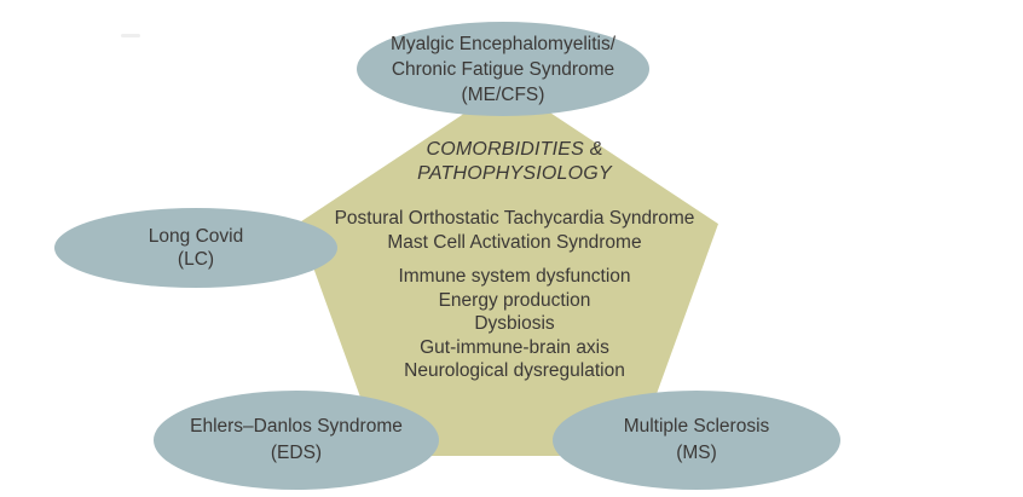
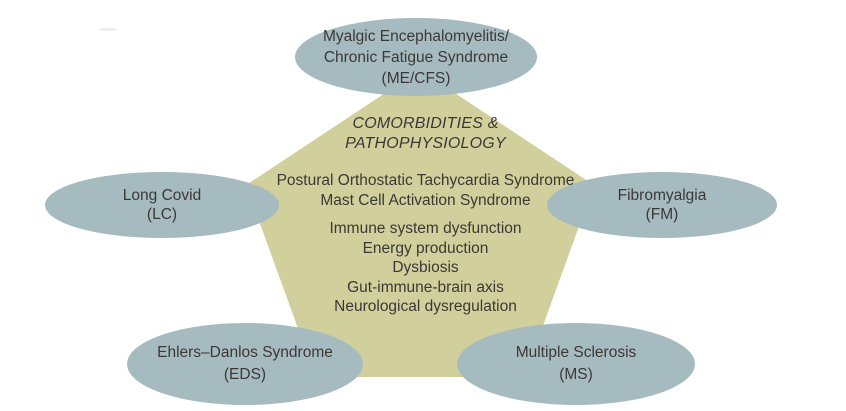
  COMORBIDITIES &
  PATHOPHYSIOLOGY
  Postural Orthostatic Tachycardia Syndrome
  Mast Cell Activation Syndrome
  Immune system dysfunction
  Energy production
  Dysbiosis
  Gut-immune-brain axis
  Neurological dysregulation
  Myalgic Encephalomyelitis/
  Chronic Fatigue Syndrome
  (ME/CFS)
  Long Covid
  (LC)
+ Fibromyalgia
+ (FM)
  Ehlers–Danlos Syndrome
  (EDS)
  Multiple Sclerosis
  (MS)
